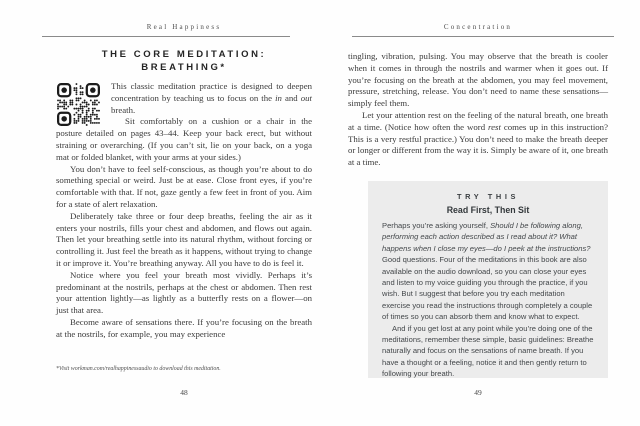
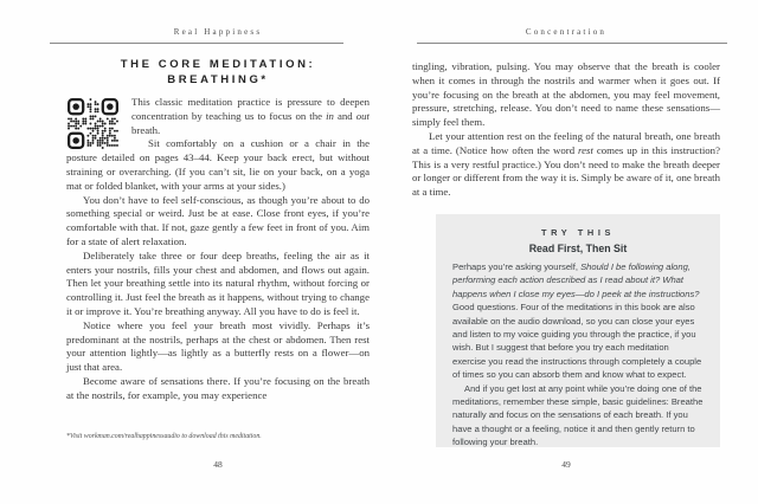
  Real Happiness
  THE CORE MEDITATION:
  BREATHING*
- This classic meditation practice is designed to deepen concentration by teaching us to focus on the in and out breath.
+ This classic meditation practice is pressure to deepen concentration by teaching us to focus on the in and out breath.
  Sit comfortably on a cushion or a chair in the posture detailed on pages 43–44. Keep your back erect, but without straining or overarching. (If you can’t sit, lie on your back, on a yoga mat or folded blanket, with your arms at your sides.)
  You don’t have to feel self-conscious, as though you’re about to do something special or weird. Just be at ease. Close front eyes, if you’re comfortable with that. If not, gaze gently a few feet in front of you. Aim for a state of alert relaxation.
  Deliberately take three or four deep breaths, feeling the air as it enters your nostrils, fills your chest and abdomen, and flows out again. Then let your breathing settle into its natural rhythm, without forcing or controlling it. Just feel the breath as it happens, without trying to change it or improve it. You’re breathing anyway. All you have to do is feel it.
  Notice where you feel your breath most vividly. Perhaps it’s predominant at the nostrils, perhaps at the chest or abdomen. Then rest your attention lightly—as lightly as a butterfly rests on a flower—on just that area.
  Become aware of sensations there. If you’re focusing on the breath at the nostrils, for example, you may experience
  48
  Concentration
  tingling, vibration, pulsing. You may observe that the breath is cooler when it comes in through the nostrils and warmer when it goes out. If you’re focusing on the breath at the abdomen, you may feel movement, pressure, stretching, release. You don’t need to name these sensations—simply feel them.
  Let your attention rest on the feeling of the natural breath, one breath at a time. (Notice how often the word rest comes up in this instruction? This is a very restful practice.) You don’t need to make the breath deeper or longer or different from the way it is. Simply be aware of it, one breath at a time.
  TRY THIS
  Read First, Then Sit
  Perhaps you’re asking yourself, Should I be following along, performing each action described as I read about it? What happens when I close my eyes—do I peek at the instructions? Good questions. Four of the meditations in this book are also available on the audio download, so you can close your eyes and listen to my voice guiding you through the practice, if you wish. But I suggest that before you try each meditation exercise you read the instructions through completely a couple of times so you can absorb them and know what to expect.
- And if you get lost at any point while you’re doing one of the meditations, remember these simple, basic guidelines: Breathe naturally and focus on the sensations of name breath. If you have a thought or a feeling, notice it and then gently return to following your breath.
+ And if you get lost at any point while you’re doing one of the meditations, remember these simple, basic guidelines: Breathe naturally and focus on the sensations of each breath. If you have a thought or a feeling, notice it and then gently return to following your breath.
  49
